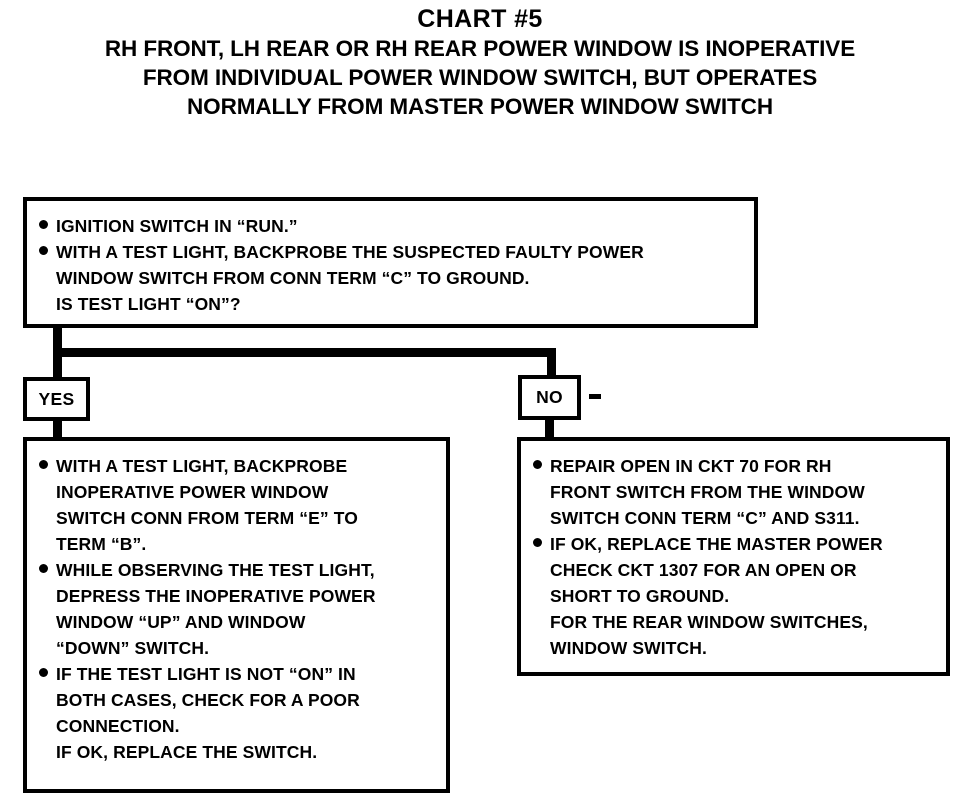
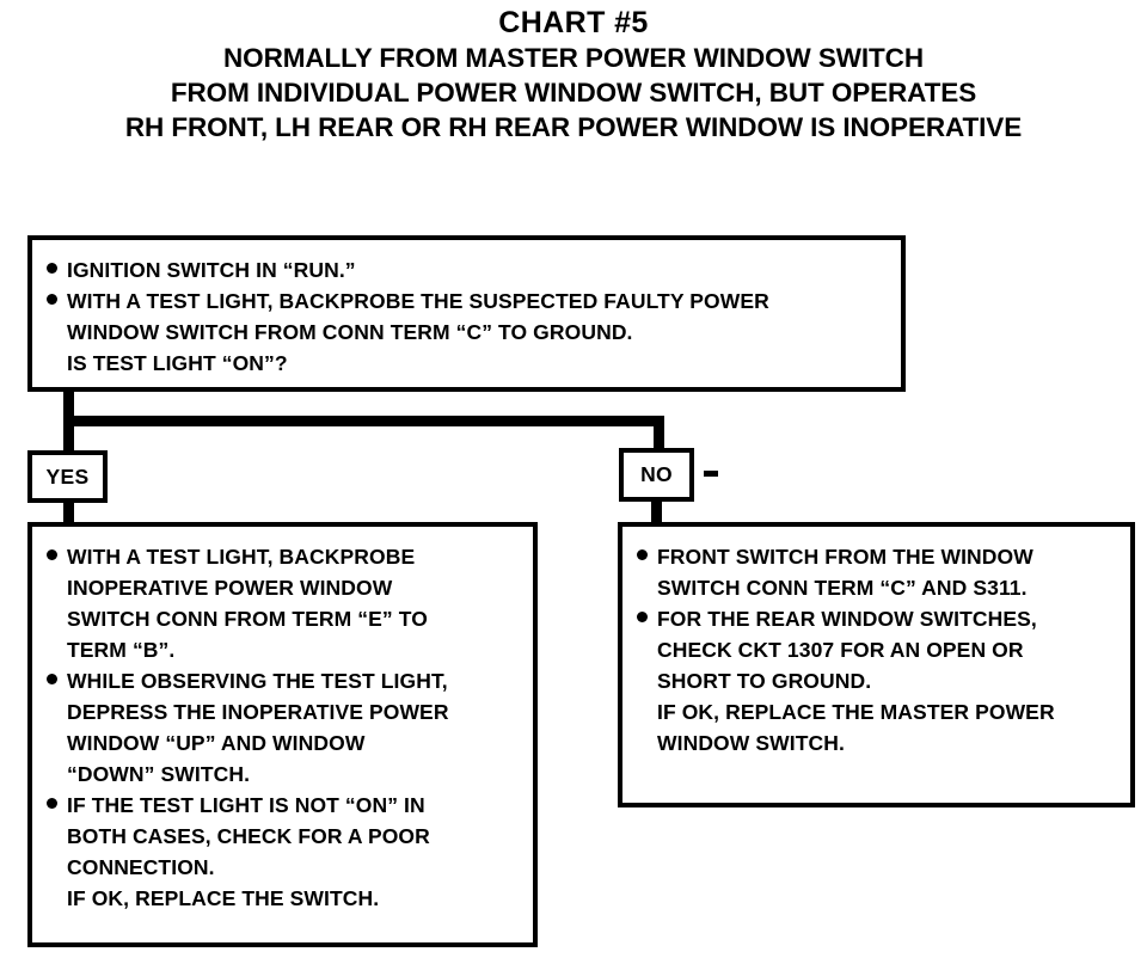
  CHART #5
- RH FRONT, LH REAR OR RH REAR POWER WINDOW IS INOPERATIVE
+ NORMALLY FROM MASTER POWER WINDOW SWITCH
  FROM INDIVIDUAL POWER WINDOW SWITCH, BUT OPERATES
- NORMALLY FROM MASTER POWER WINDOW SWITCH
+ RH FRONT, LH REAR OR RH REAR POWER WINDOW IS INOPERATIVE
  IGNITION SWITCH IN “RUN.”
  WITH A TEST LIGHT, BACKPROBE THE SUSPECTED FAULTY POWER
  WINDOW SWITCH FROM CONN TERM “C” TO GROUND.
  IS TEST LIGHT “ON”?
  YES
  NO
  WITH A TEST LIGHT, BACKPROBE
  INOPERATIVE POWER WINDOW
  SWITCH CONN FROM TERM “E” TO
  TERM “B”.
  WHILE OBSERVING THE TEST LIGHT,
  DEPRESS THE INOPERATIVE POWER
  WINDOW “UP” AND WINDOW
  “DOWN” SWITCH.
  IF THE TEST LIGHT IS NOT “ON” IN
  BOTH CASES, CHECK FOR A POOR
  CONNECTION.
  IF OK, REPLACE THE SWITCH.
- REPAIR OPEN IN CKT 70 FOR RH
  FRONT SWITCH FROM THE WINDOW
  SWITCH CONN TERM “C” AND S311.
- IF OK, REPLACE THE MASTER POWER
+ FOR THE REAR WINDOW SWITCHES,
  CHECK CKT 1307 FOR AN OPEN OR
  SHORT TO GROUND.
- FOR THE REAR WINDOW SWITCHES,
+ IF OK, REPLACE THE MASTER POWER
  WINDOW SWITCH.
